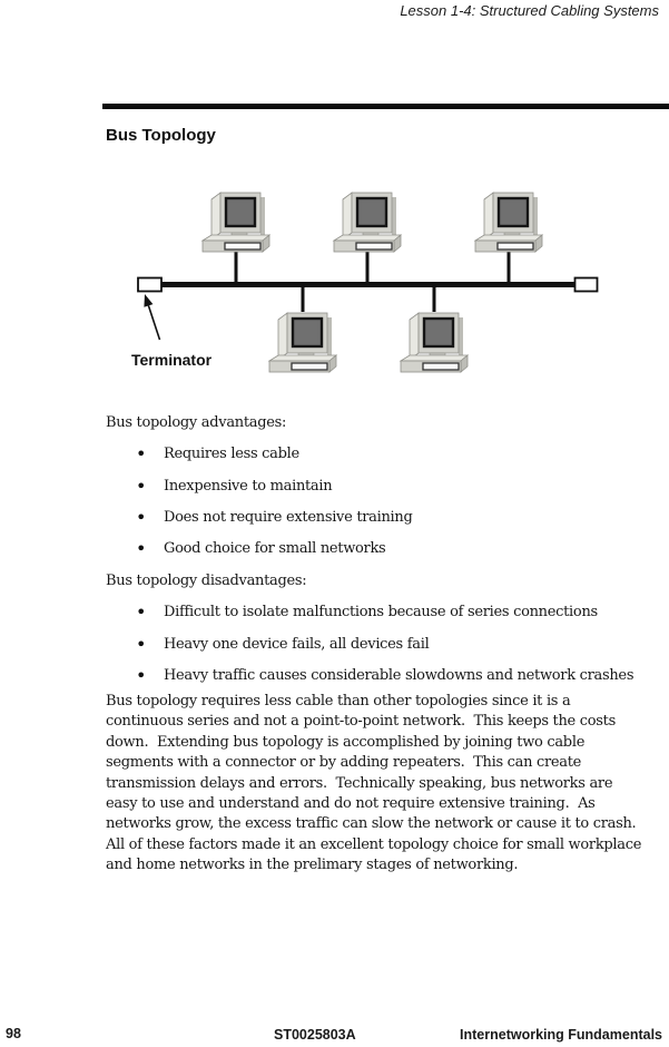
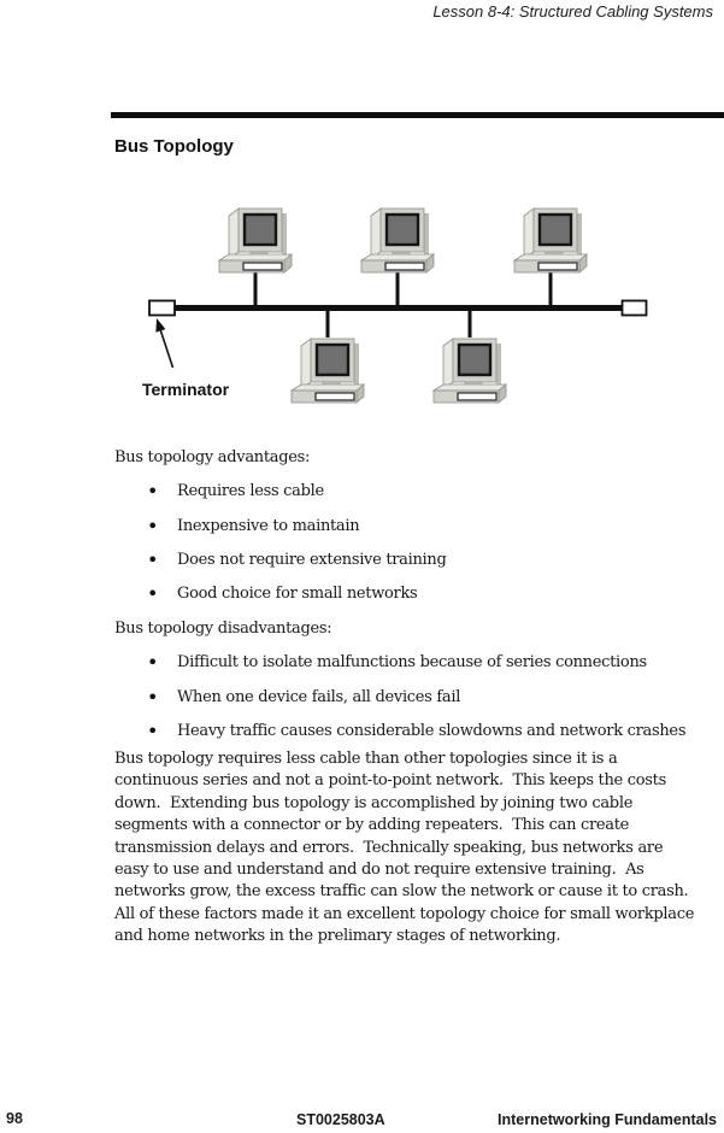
- Lesson 1-4: Structured Cabling Systems
+ Lesson 8-4: Structured Cabling Systems
  Bus Topology
  Terminator
  Bus topology advantages:
  •
  Requires less cable
  •
  Inexpensive to maintain
  •
  Does not require extensive training
  •
  Good choice for small networks
  Bus topology disadvantages:
  •
  Difficult to isolate malfunctions because of series connections
  •
- Heavy one device fails, all devices fail
+ When one device fails, all devices fail
  •
  Heavy traffic causes considerable slowdowns and network crashes
  Bus topology requires less cable than other topologies since it is a
  continuous series and not a point-to-point network. This keeps the costs
  down. Extending bus topology is accomplished by joining two cable
  segments with a connector or by adding repeaters. This can create
  transmission delays and errors. Technically speaking, bus networks are
  easy to use and understand and do not require extensive training. As
  networks grow, the excess traffic can slow the network or cause it to crash.
  All of these factors made it an excellent topology choice for small workplace
  and home networks in the prelimary stages of networking.
  98
  ST0025803A
  Internetworking Fundamentals
